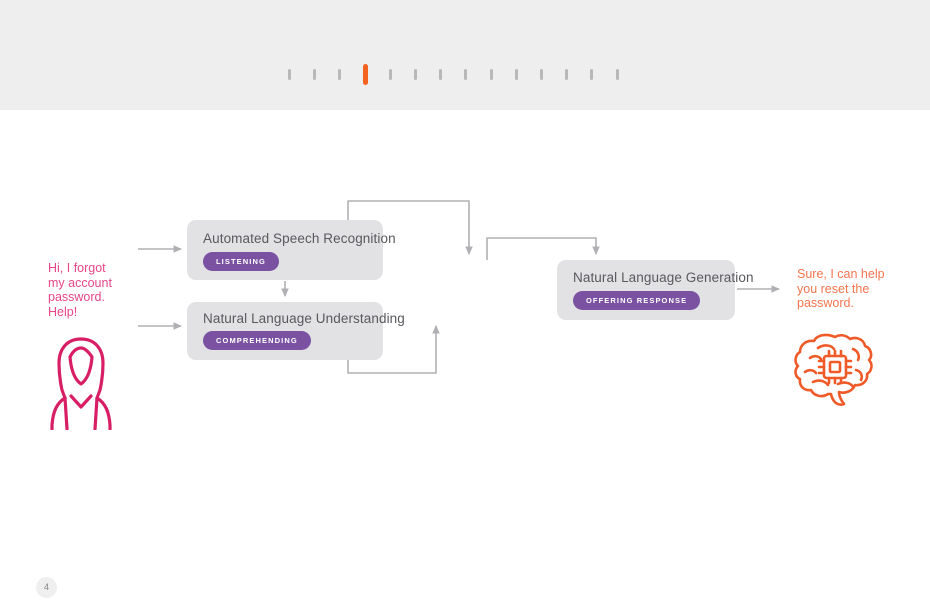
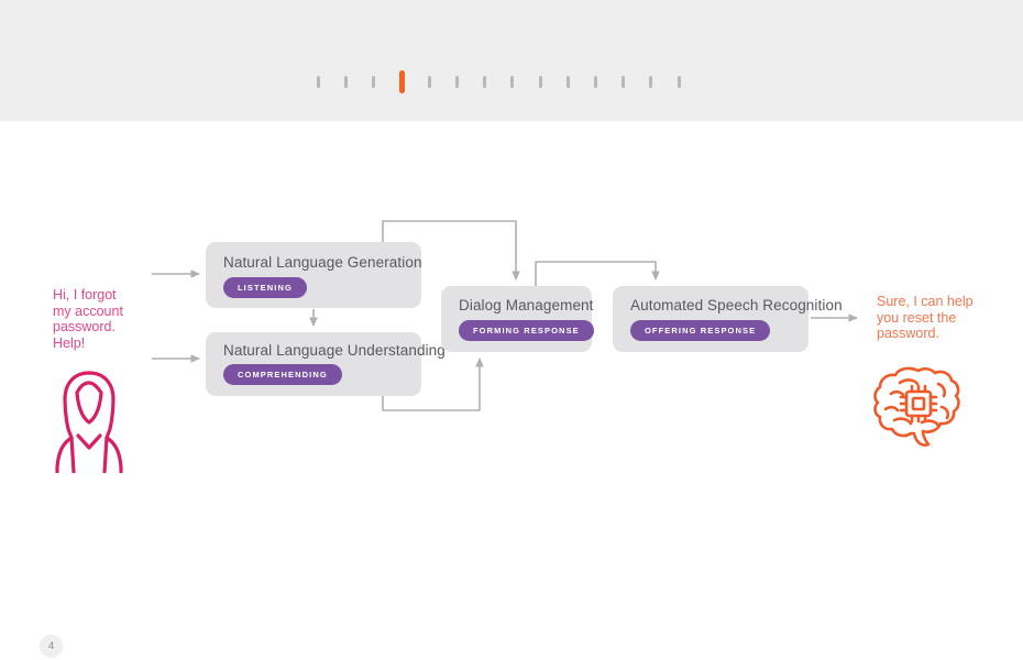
- Automated Speech Recognition
+ Natural Language Generation
  LISTENING
  Natural Language Understanding
  COMPREHENDING
+ Dialog Management
+ FORMING RESPONSE
- Natural Language Generation
+ Automated Speech Recognition
  OFFERING RESPONSE
  Hi, I forgot
  my account
  password.
  Help!
  Sure, I can help
  you reset the
  password.
  4
